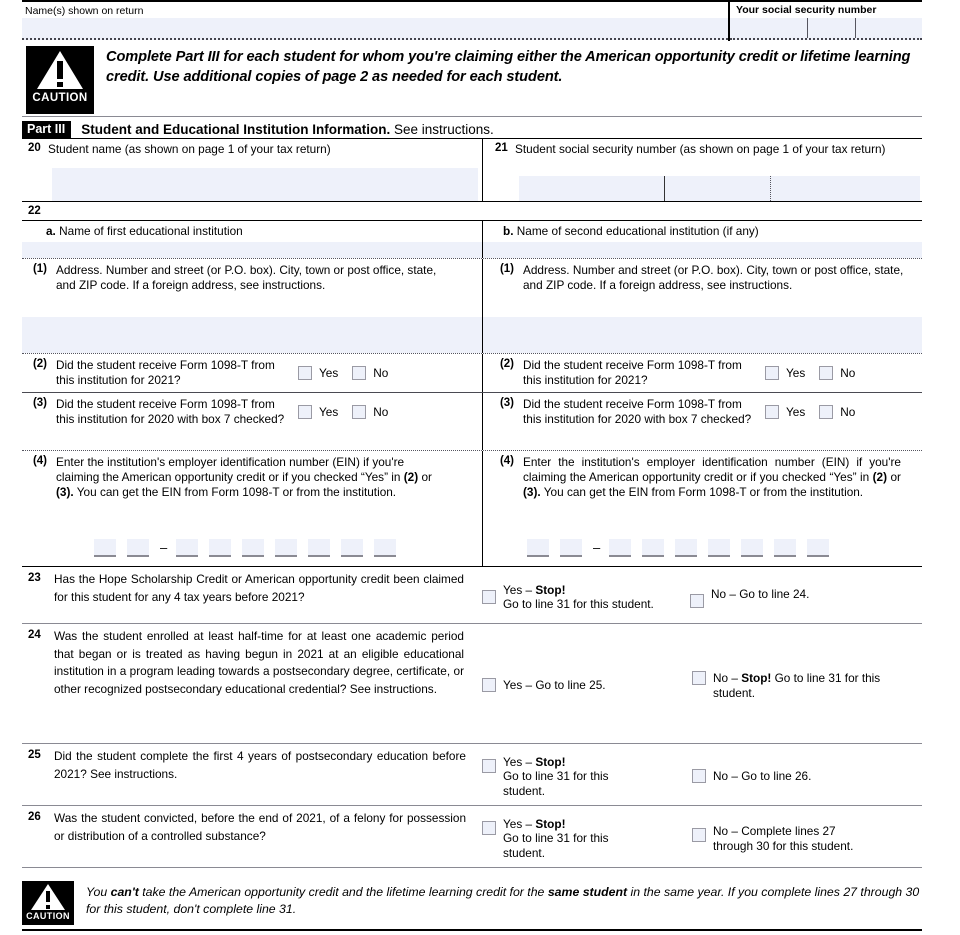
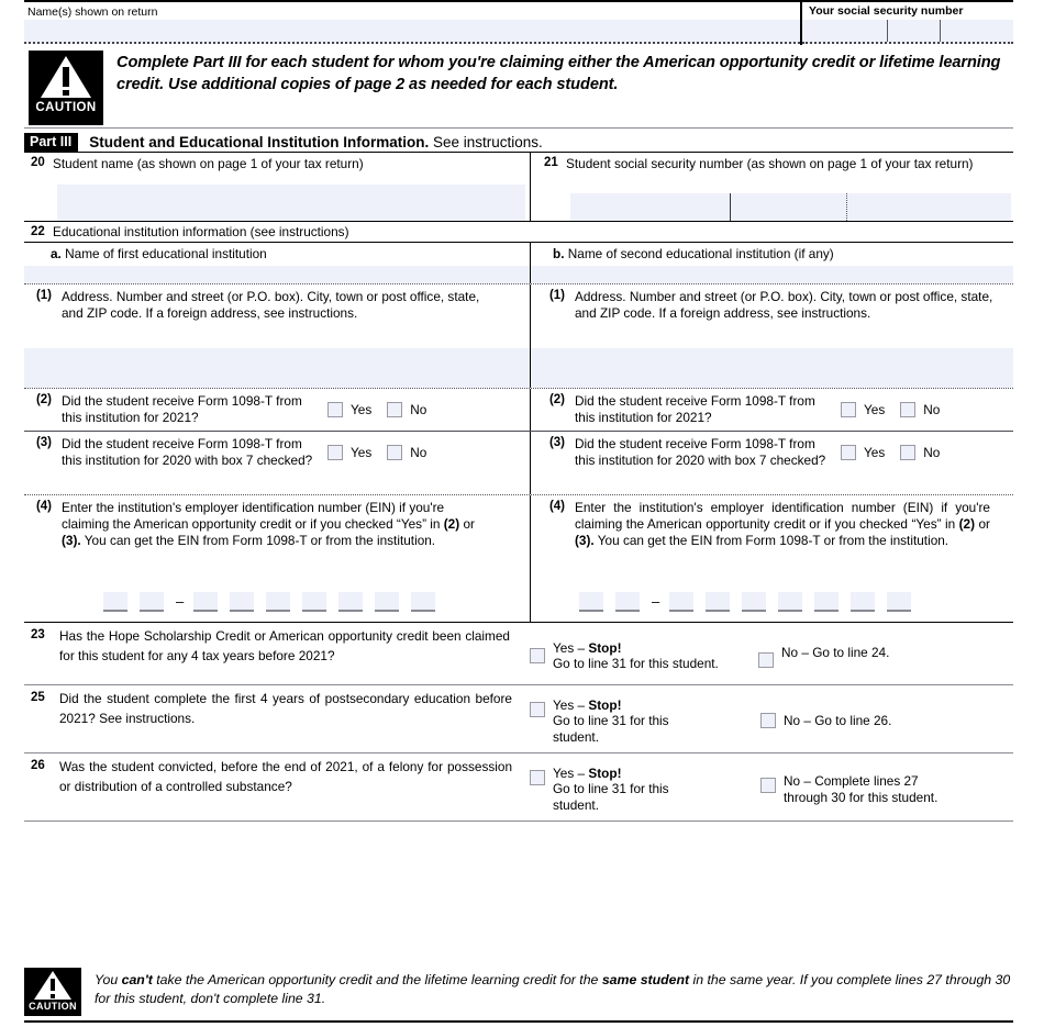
  Name(s) shown on return
  Your social security number
  CAUTION
  Complete Part III for each student for whom you're claiming either the American opportunity credit or lifetime learning credit. Use additional copies of page 2 as needed for each student.
  Part III
  Student and Educational Institution Information. See instructions.
  20
  Student name (as shown on page 1 of your tax return)
  21
  Student social security number (as shown on page 1 of your tax return)
  22
+ Educational institution information (see instructions)
  a. Name of first educational institution
  b. Name of second educational institution (if any)
  (1)
  Address. Number and street (or P.O. box). City, town or post office, state, and ZIP code. If a foreign address, see instructions.
  (1)
  Address. Number and street (or P.O. box). City, town or post office, state, and ZIP code. If a foreign address, see instructions.
  (2)
  Did the student receive Form 1098-T from this institution for 2021?
  Yes
  No
  (2)
  Did the student receive Form 1098-T from this institution for 2021?
  Yes
  No
  (3)
  Did the student receive Form 1098-T from this institution for 2020 with box 7 checked?
  Yes
  No
  (3)
  Did the student receive Form 1098-T from this institution for 2020 with box 7 checked?
  Yes
  No
  (4)
  Enter the institution's employer identification number (EIN) if you're claiming the American opportunity credit or if you checked “Yes” in (2) or (3). You can get the EIN from Form 1098-T or from the institution.
  –
  (4)
  Enter the institution's employer identification number (EIN) if you're claiming the American opportunity credit or if you checked “Yes” in (2) or (3). You can get the EIN from Form 1098-T or from the institution.
  –
  23
  Has the Hope Scholarship Credit or American opportunity credit been claimed for this student for any 4 tax years before 2021?
  Yes – Stop!
  Go to line 31 for this student.
  No – Go to line 24.
- 24
- Was the student enrolled at least half-time for at least one academic period that began or is treated as having begun in 2021 at an eligible educational institution in a program leading towards a postsecondary degree, certificate, or other recognized postsecondary educational credential? See instructions.
- Yes – Go to line 25.
- No – Stop! Go to line 31 for this student.
  25
  Did the student complete the first 4 years of postsecondary education before 2021? See instructions.
  Yes – Stop!
  Go to line 31 for this student.
  No – Go to line 26.
  26
  Was the student convicted, before the end of 2021, of a felony for possession or distribution of a controlled substance?
  Yes – Stop!
  Go to line 31 for this student.
  No – Complete lines 27 through 30 for this student.
  CAUTION
  You can't take the American opportunity credit and the lifetime learning credit for the same student in the same year. If you complete lines 27 through 30 for this student, don't complete line 31.
